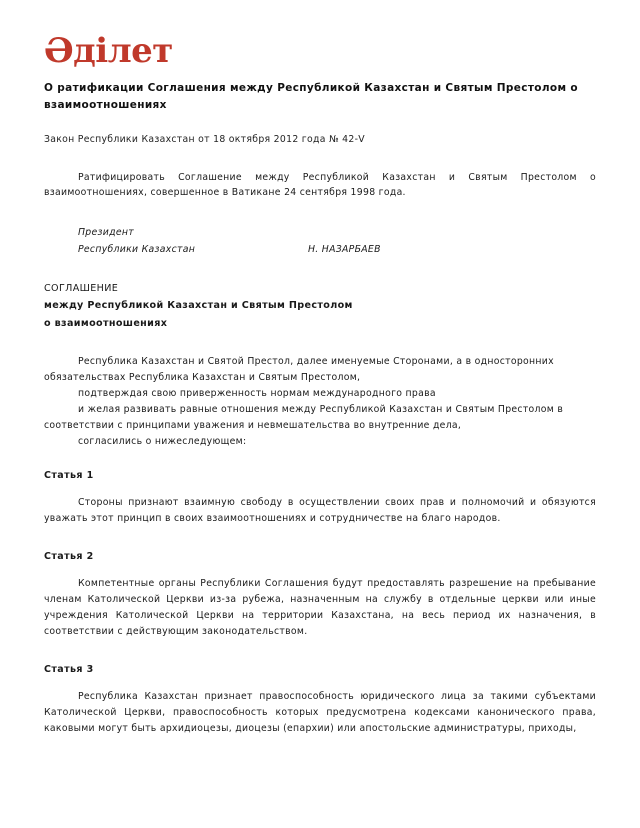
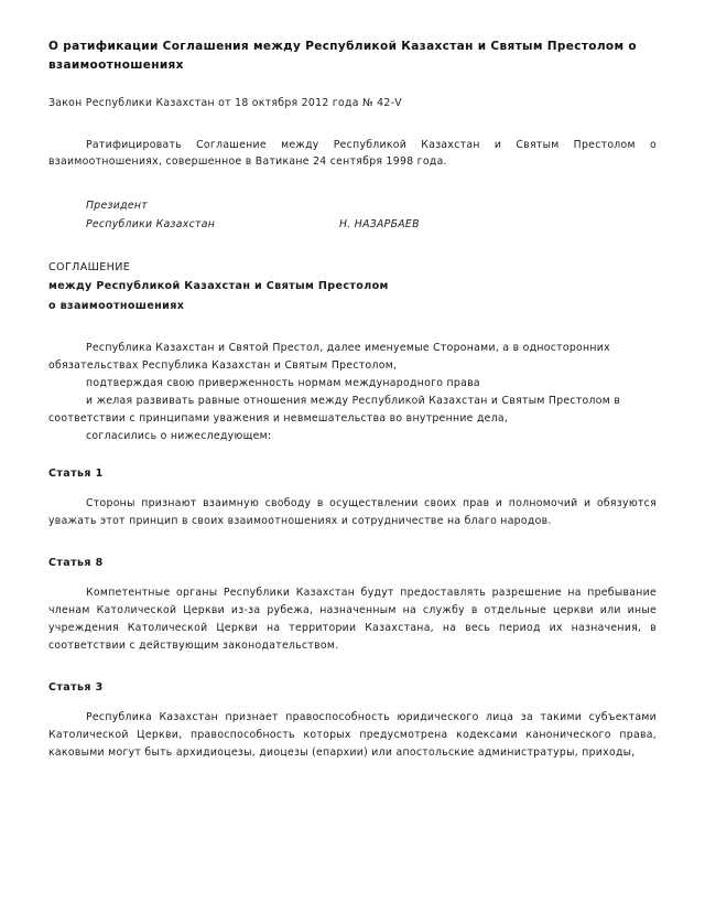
- Әділет
  О ратификации Соглашения между Республикой Казахстан и Святым Престолом о взаимоотношениях
  Закон Республики Казахстан от 18 октября 2012 года № 42-V
  Ратифицировать Соглашение между Республикой Казахстан и Святым Престолом о взаимоотношениях, совершенное в Ватикане 24 сентября 1998 года.
  Президент
  Республики Казахстан
  Н. НАЗАРБАЕВ
  СОГЛАШЕНИЕ
  между Республикой Казахстан и Святым Престолом
  о взаимоотношениях
  Республика Казахстан и Святой Престол, далее именуемые Сторонами, а в односторонних
  обязательствах Республика Казахстан и Святым Престолом,
  подтверждая свою приверженность нормам международного права
  и желая развивать равные отношения между Республикой Казахстан и Святым Престолом в
  соответствии с принципами уважения и невмешательства во внутренние дела,
  согласились о нижеследующем:
  Статья 1
  Стороны признают взаимную свободу в осуществлении своих прав и полномочий и обязуются уважать этот принцип в своих взаимоотношениях и сотрудничестве на благо народов.
- Статья 2
+ Статья 8
- Компетентные органы Республики Соглашения будут предоставлять разрешение на пребывание членам Католической Церкви из-за рубежа, назначенным на службу в отдельные церкви или иные учреждения Католической Церкви на территории Казахстана, на весь период их назначения, в соответствии с действующим законодательством.
+ Компетентные органы Республики Казахстан будут предоставлять разрешение на пребывание членам Католической Церкви из-за рубежа, назначенным на службу в отдельные церкви или иные учреждения Католической Церкви на территории Казахстана, на весь период их назначения, в соответствии с действующим законодательством.
  Статья 3
  Республика Казахстан признает правоспособность юридического лица за такими субъектами Католической Церкви, правоспособность которых предусмотрена кодексами канонического права, каковыми могут быть архидиоцезы, диоцезы (епархии) или апостольские администратуры, приходы,
